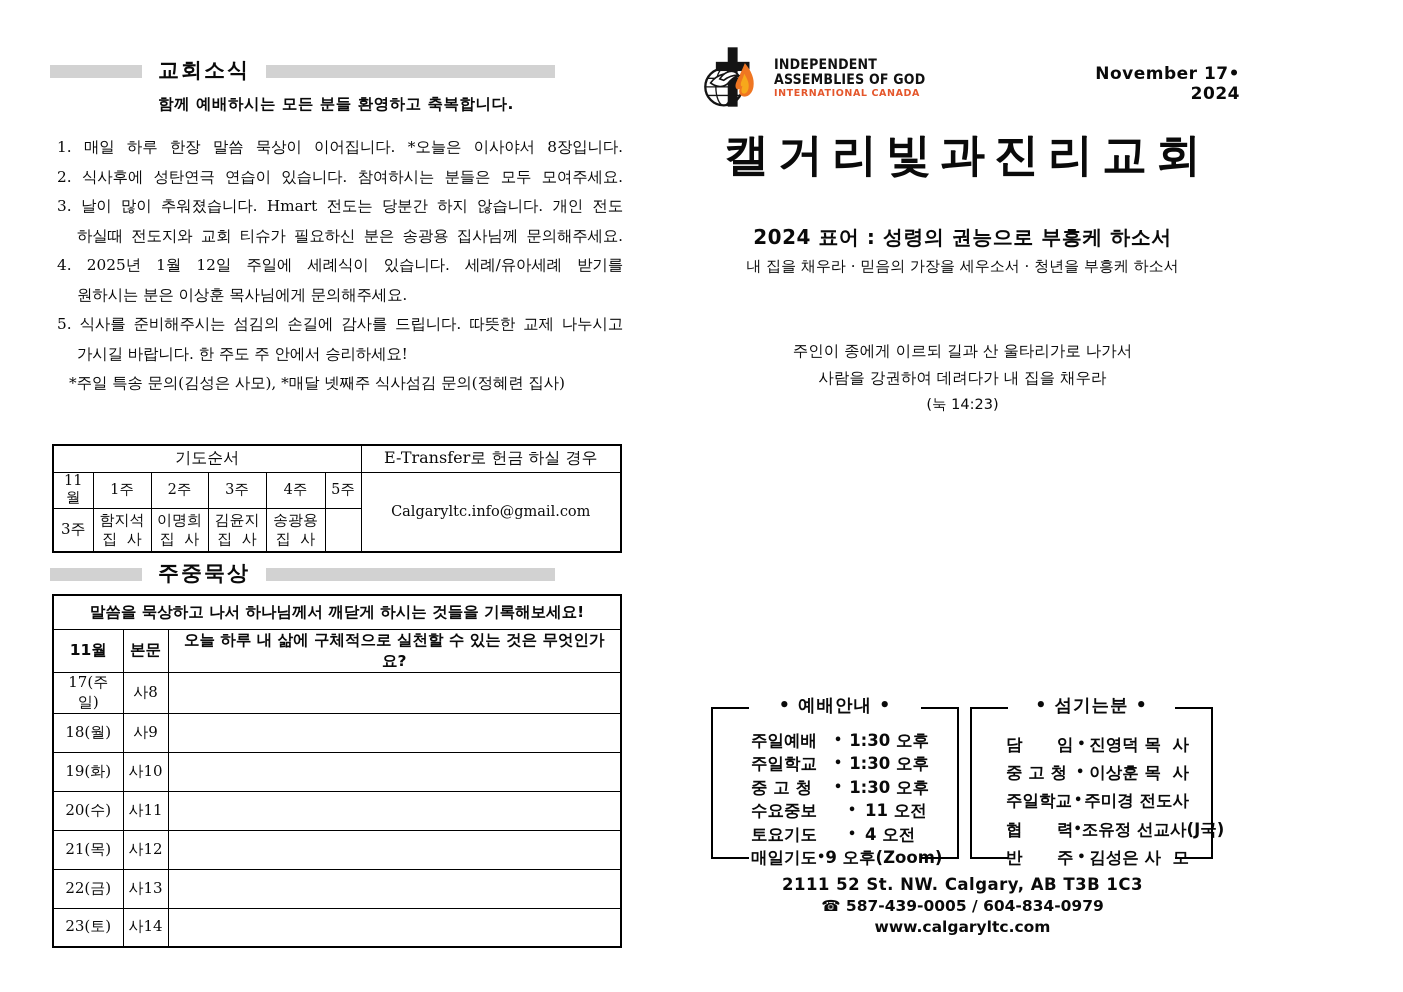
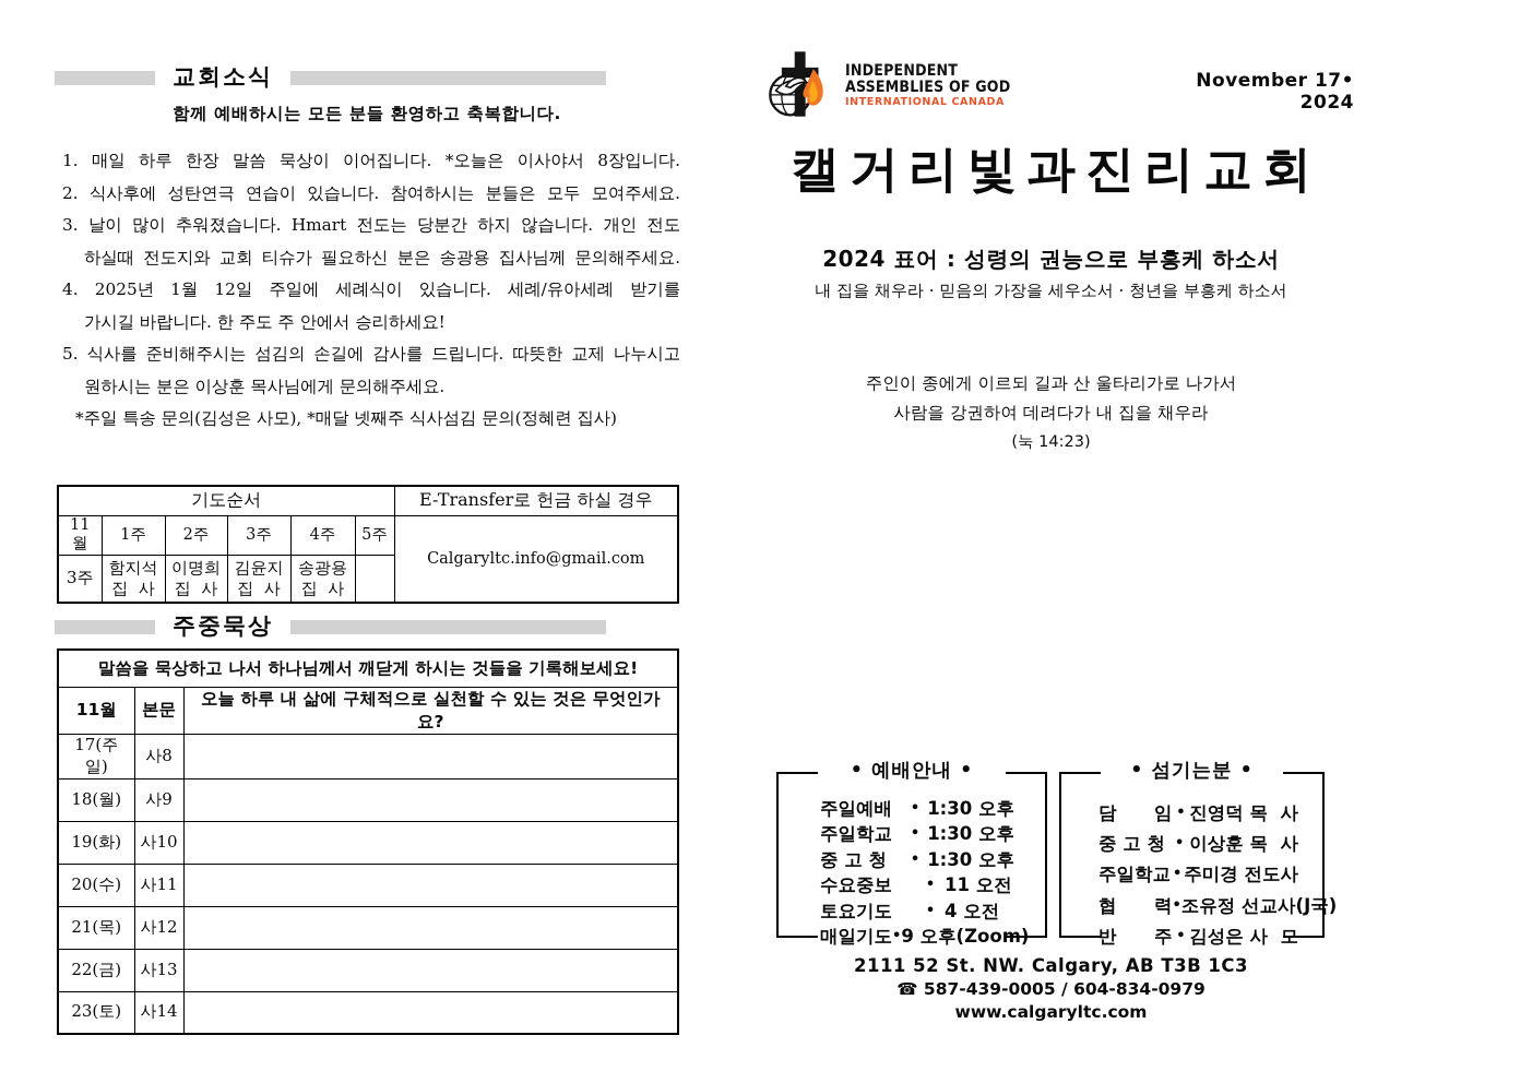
  교회소식
  함께 예배하시는 모든 분들 환영하고 축복합니다.
  1. 매일 하루 한장 말씀 묵상이 이어집니다. *오늘은 이사야서 8장입니다.
  2. 식사후에 성탄연극 연습이 있습니다. 참여하시는 분들은 모두 모여주세요.
  3. 날이 많이 추워졌습니다. Hmart 전도는 당분간 하지 않습니다. 개인 전도
  하실때 전도지와 교회 티슈가 필요하신 분은 송광용 집사님께 문의해주세요.
  4. 2025년 1월 12일 주일에 세례식이 있습니다. 세례/유아세례 받기를
- 원하시는 분은 이상훈 목사님에게 문의해주세요.
+ 가시길 바랍니다. 한 주도 주 안에서 승리하세요!
  5. 식사를 준비해주시는 섬김의 손길에 감사를 드립니다. 따뜻한 교제 나누시고
- 가시길 바랍니다. 한 주도 주 안에서 승리하세요!
+ 원하시는 분은 이상훈 목사님에게 문의해주세요.
  *주일 특송 문의(김성은 사모), *매달 넷째주 식사섬김 문의(정혜련 집사)
  기도순서	E-Transfer로 헌금 하실 경우
  11월	1주	2주	3주	4주	5주	Calgaryltc.info@gmail.com
  3주	함지석 집 사	이명희 집 사	김윤지 집 사	송광용 집 사
  주중묵상
  말씀을 묵상하고 나서 하나님께서 깨닫게 하시는 것들을 기록해보세요!
  11월	본문	오늘 하루 내 삶에 구체적으로 실천할 수 있는 것은 무엇인가요?
  17(주일)	사8
  18(월)	사9
  19(화)	사10
  20(수)	사11
  21(목)	사12
  22(금)	사13
  23(토)	사14
  INDEPENDENT
  ASSEMBLIES OF GOD
  INTERNATIONAL CANADA
  November 17• 2024
  캘거리빛과진리교회
  2024 표어 : 성령의 권능으로 부흥케 하소서
  내 집을 채우라 · 믿음의 가장을 세우소서 · 청년을 부흥케 하소서
  주인이 종에게 이르되 길과 산 울타리가로 나가서
  사람을 강권하여 데려다가 내 집을 채우라
  (눅 14:23)
  • 예배안내 •
  주일예배
  •
  1:30 오후
  주일학교
  •
  1:30 오후
  중 고 청
  •
  1:30 오후
  수요중보
  •
  11 오전
  토요기도
  •
  4 오전
  매일기도
  •
  9 오후(Zoom)
  • 섬기는분 •
  담 임
  •
  진영덕 목 사
  중 고 청
  •
  이상훈 목 사
  주일학교
  •
  주미경 전도사
  협 력
  •
  조유정 선교사(J국)
  반 주
  •
  김성은 사 모
  2111 52 St. NW. Calgary, AB T3B 1C3
  ☎ 587-439-0005 / 604-834-0979
  www.calgaryltc.com
